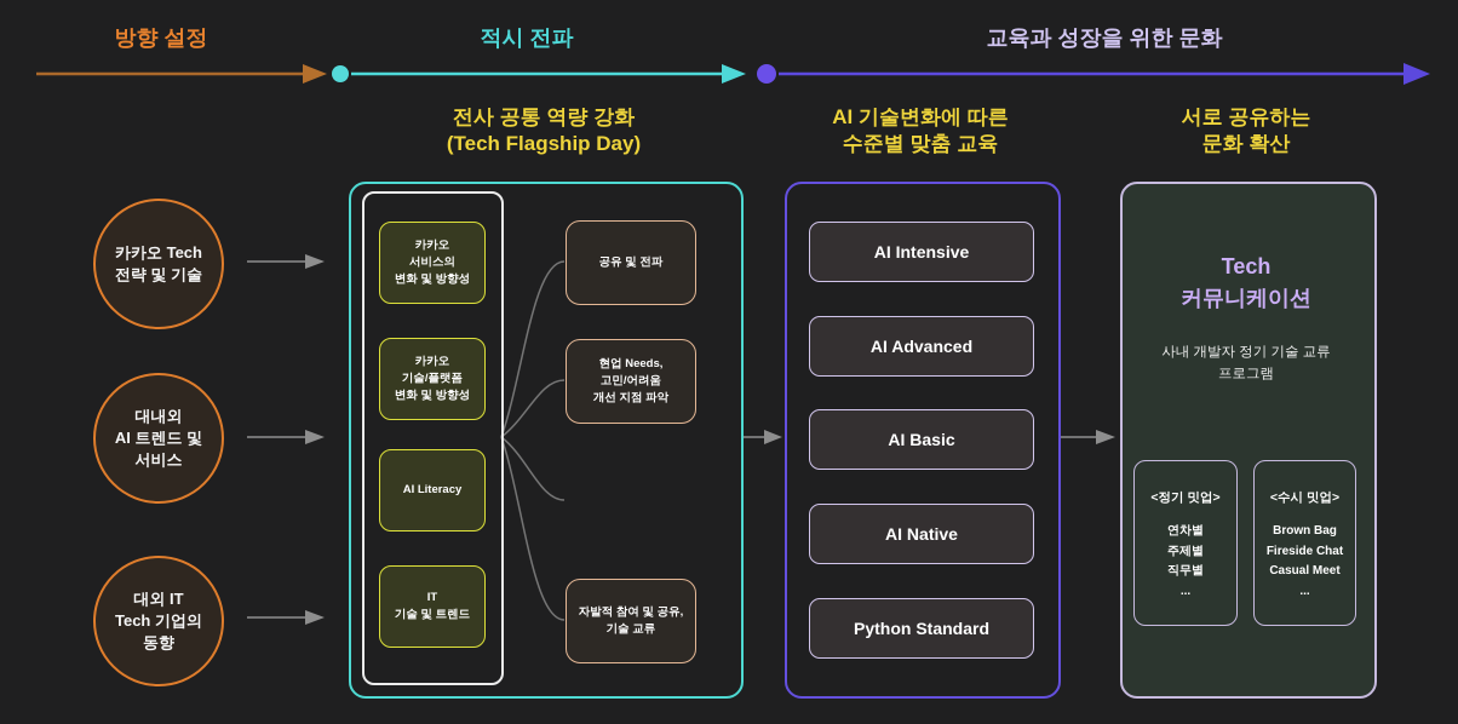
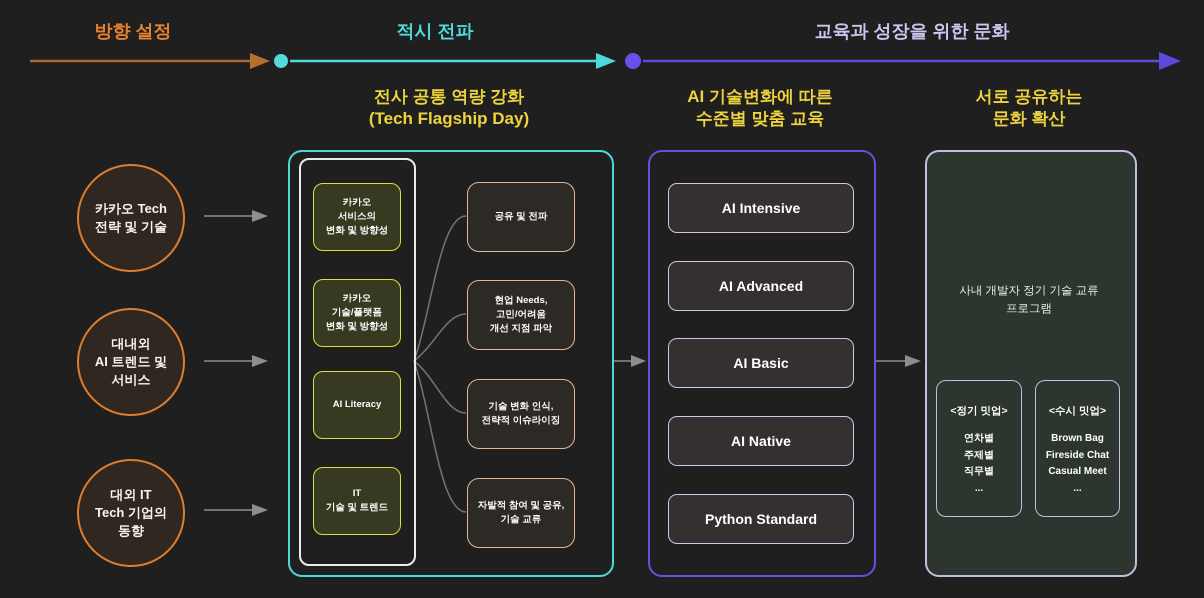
  방향 설정
  적시 전파
  교육과 성장을 위한 문화
  카카오 Tech
  전략 및 기술
  대내외
  AI 트렌드 및
  서비스
  대외 IT
  Tech 기업의
  동향
  전사 공통 역량 강화
  (Tech Flagship Day)
  카카오
  서비스의
  변화 및 방향성
  카카오
  기술/플랫폼
  변화 및 방향성
  AI Literacy
  IT
  기술 및 트렌드
  공유 및 전파
  현업 Needs,
  고민/어려움
  개선 지점 파악
+ 기술 변화 인식,
+ 전략적 이슈라이징
  자발적 참여 및 공유,
  기술 교류
  AI 기술변화에 따른
  수준별 맞춤 교육
  AI Intensive
  AI Advanced
  AI Basic
  AI Native
  Python Standard
  서로 공유하는
  문화 확산
- Tech
- 커뮤니케이션
  사내 개발자 정기 기술 교류
  프로그램
  <정기 밋업>
  연차별
  주제별
  직무별
  ...
  <수시 밋업>
  Brown Bag
  Fireside Chat
  Casual Meet
  ...
